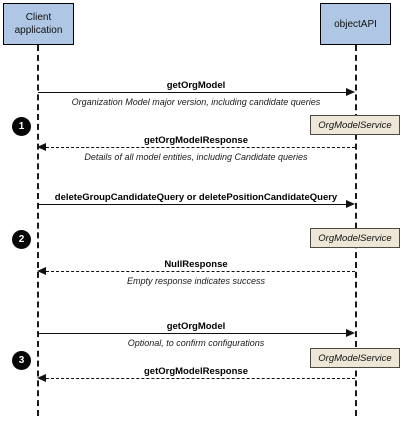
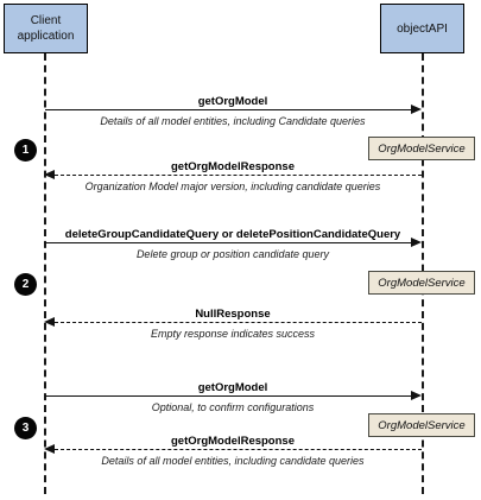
  Client
  application
  objectAPI
  getOrgModel
- Organization Model major version, including candidate queries
+ Details of all model entities, including Candidate queries
  1
  OrgModelService
  getOrgModelResponse
- Details of all model entities, including Candidate queries
+ Organization Model major version, including candidate queries
  deleteGroupCandidateQuery or deletePositionCandidateQuery
+ Delete group or position candidate query
  2
  OrgModelService
  NullResponse
  Empty response indicates success
  getOrgModel
  Optional, to confirm configurations
  3
  OrgModelService
  getOrgModelResponse
+ Details of all model entities, including candidate queries
